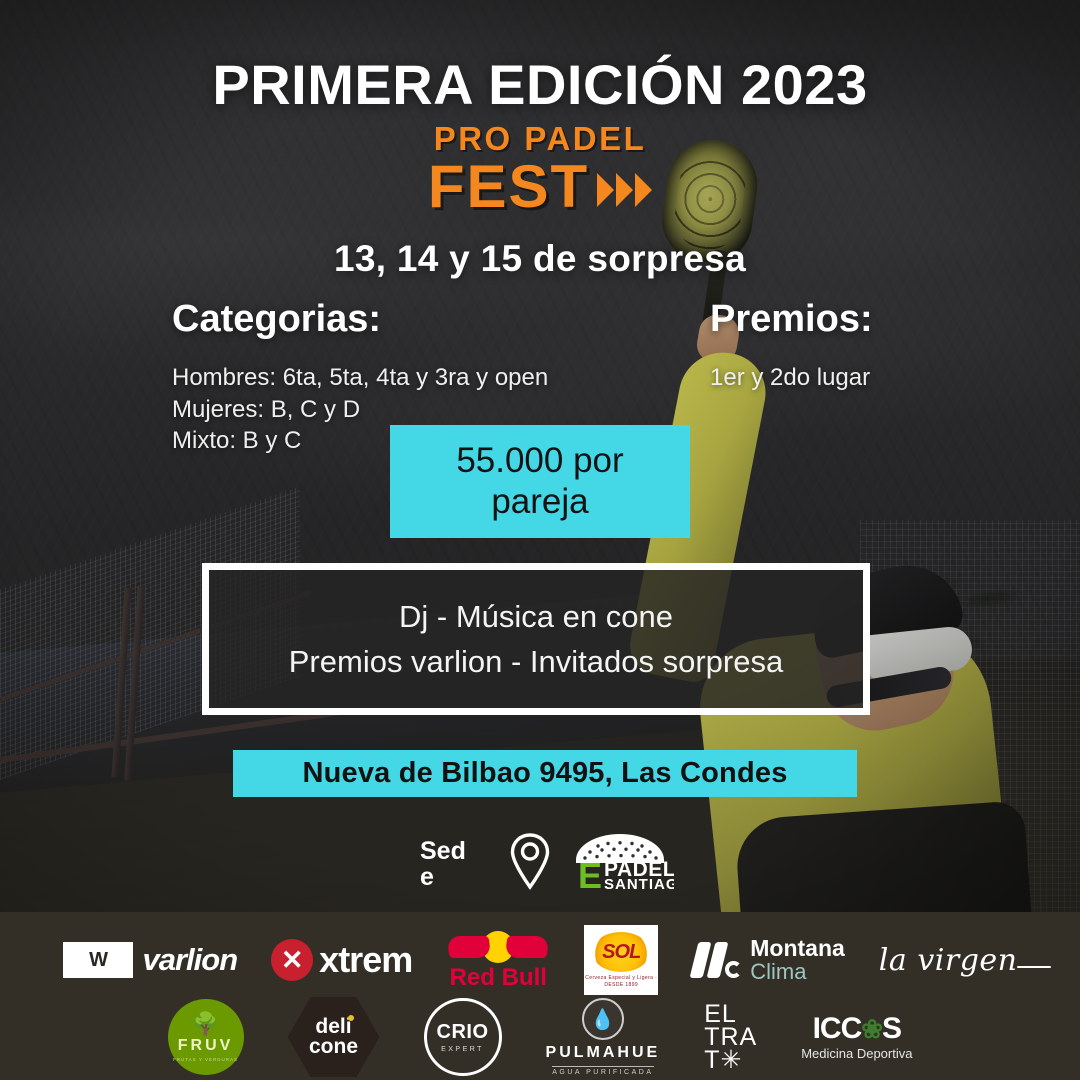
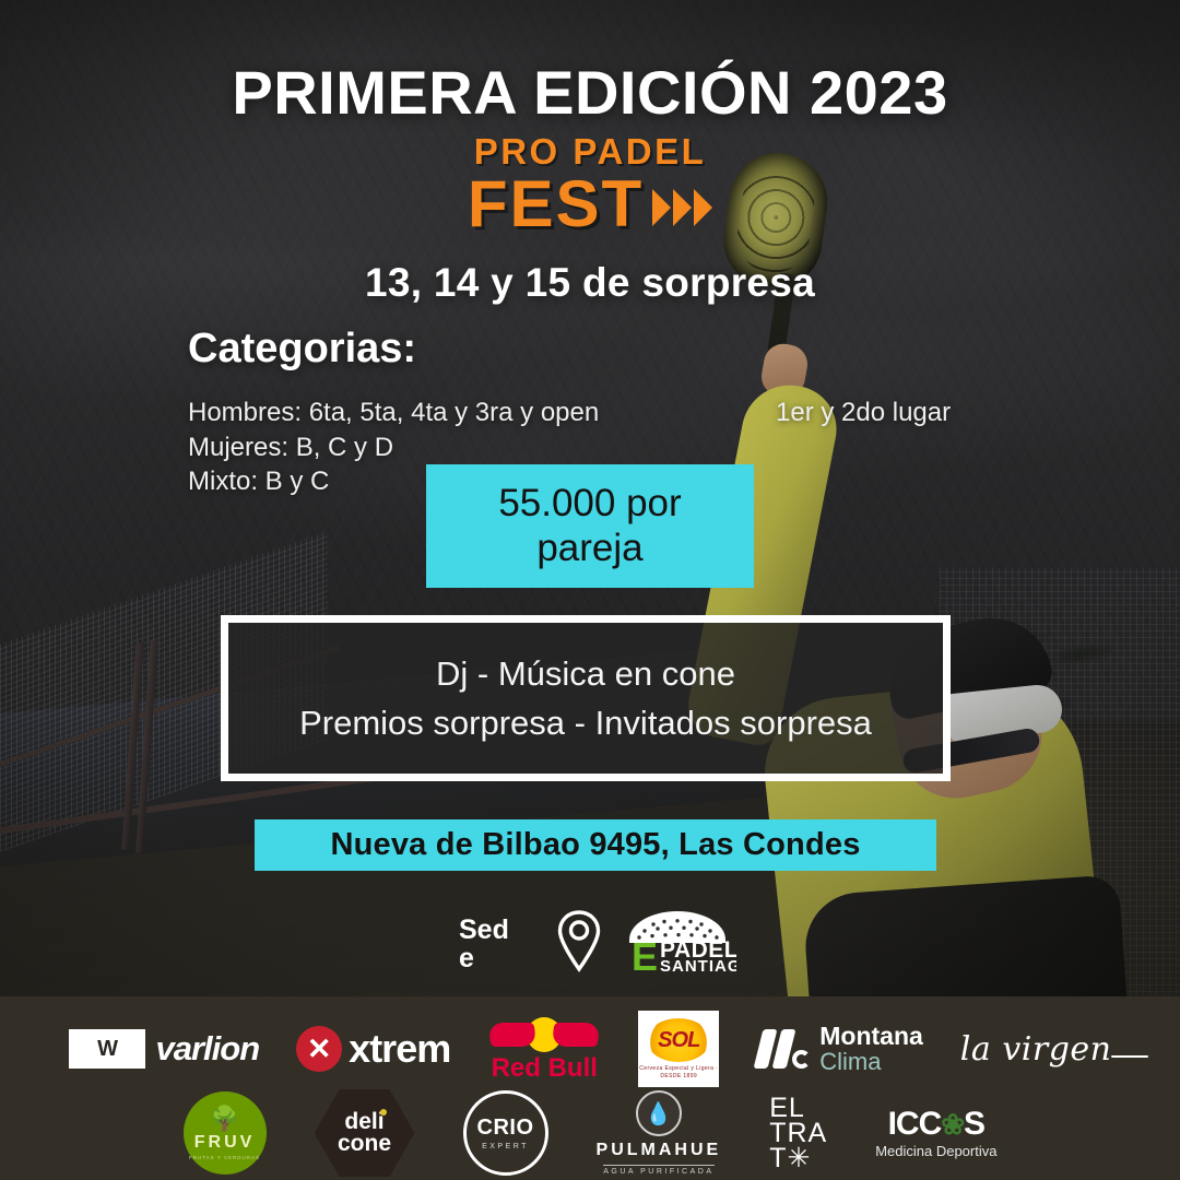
  PRIMERA EDICIÓN 2023
  PRO PADEL
  FEST
  13, 14 y 15 de sorpresa
  Categorias:
  Hombres: 6ta, 5ta, 4ta y 3ra y open
  Mujeres: B, C y D
  Mixto: B y C
- Premios:
  1er y 2do lugar
  55.000 por
  pareja
  Dj - Música en cone
- Premios varlion - Invitados sorpresa
+ Premios sorpresa - Invitados sorpresa
  Nueva de Bilbao 9495, Las Condes
  Sede
  E
  PADEL
  SANTIAG
  W
  varlion
  ✕
  xtrem
  Red Bull
  SOL
  Montana
  Clima
  la virgen
  🌳
  FRUV
  deli
  cone
  CRIO
  💧
  PULMAHUE
  EL
  TRA
  T✳
  ICC❀S
  Medicina Deportiva
